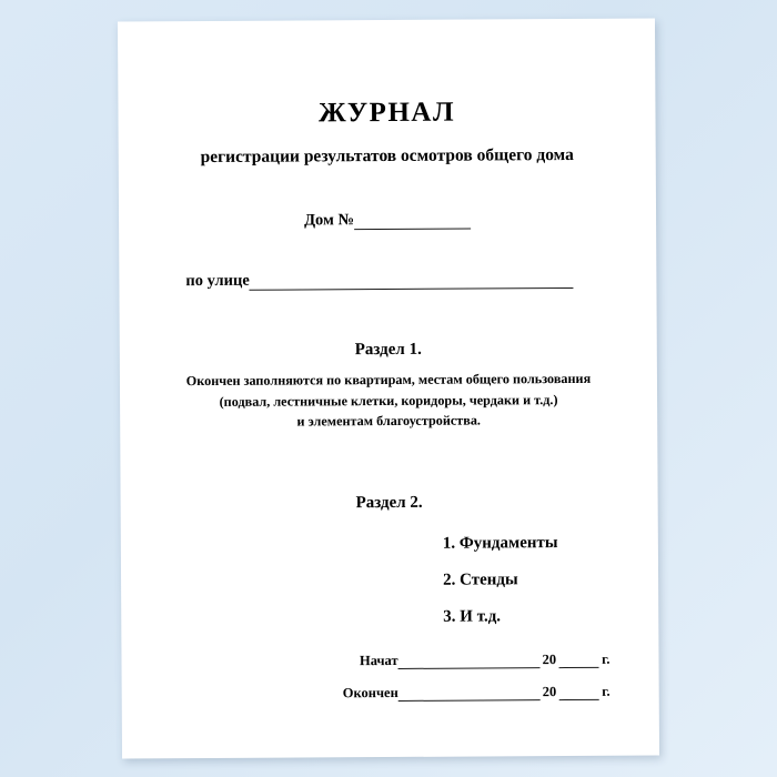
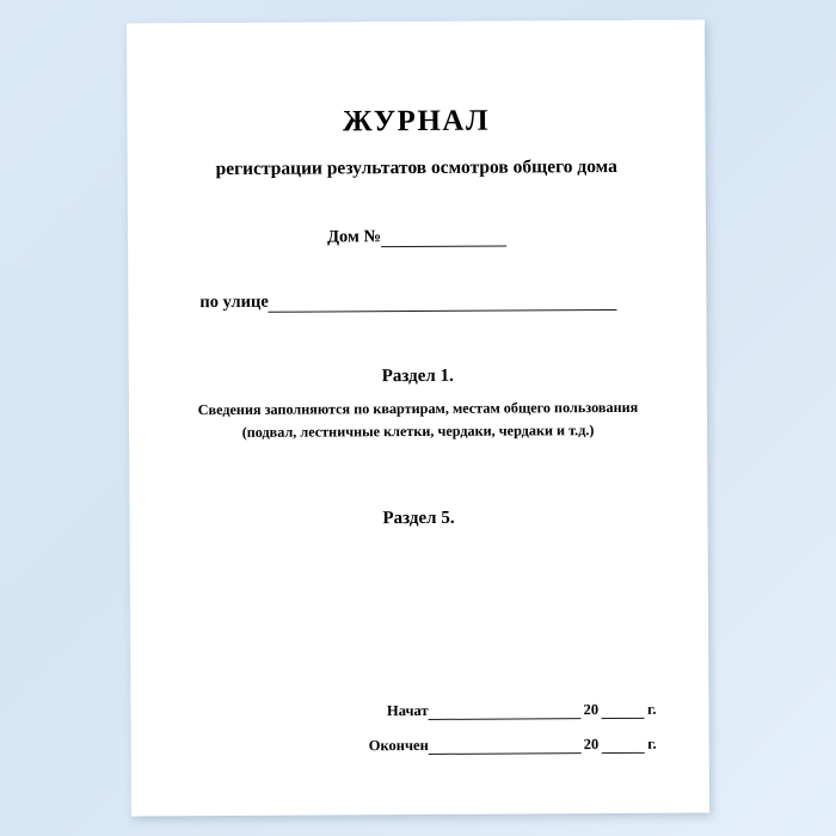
  ЖУРНАЛ
  регистрации результатов осмотров общего дома
  Дом №
  по улице
  Раздел 1.
- Окончен заполняются по квартирам, местам общего пользования
+ Сведения заполняются по квартирам, местам общего пользования
- (подвал, лестничные клетки, коридоры, чердаки и т.д.)
+ (подвал, лестничные клетки, чердаки, чердаки и т.д.)
- и элементам благоустройства.
- Раздел 2.
+ Раздел 5.
- 1. Фундаменты
- 2. Стенды
- 3. И т.д.
  Начат
  20
  г.
  Окончен
  20
  г.
